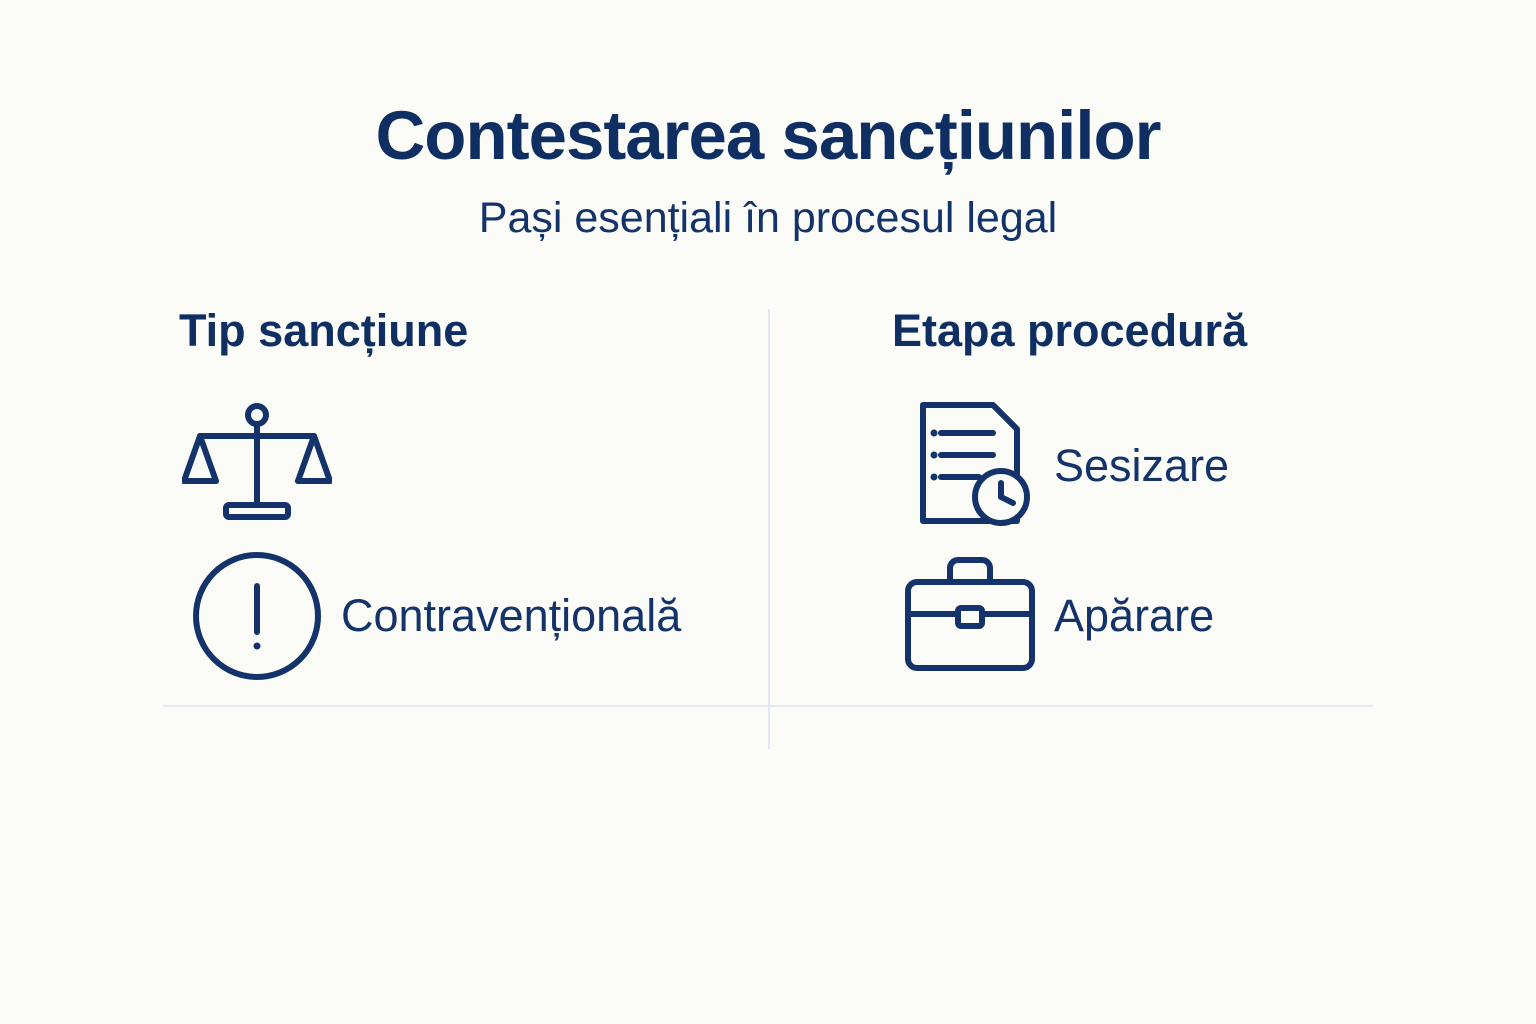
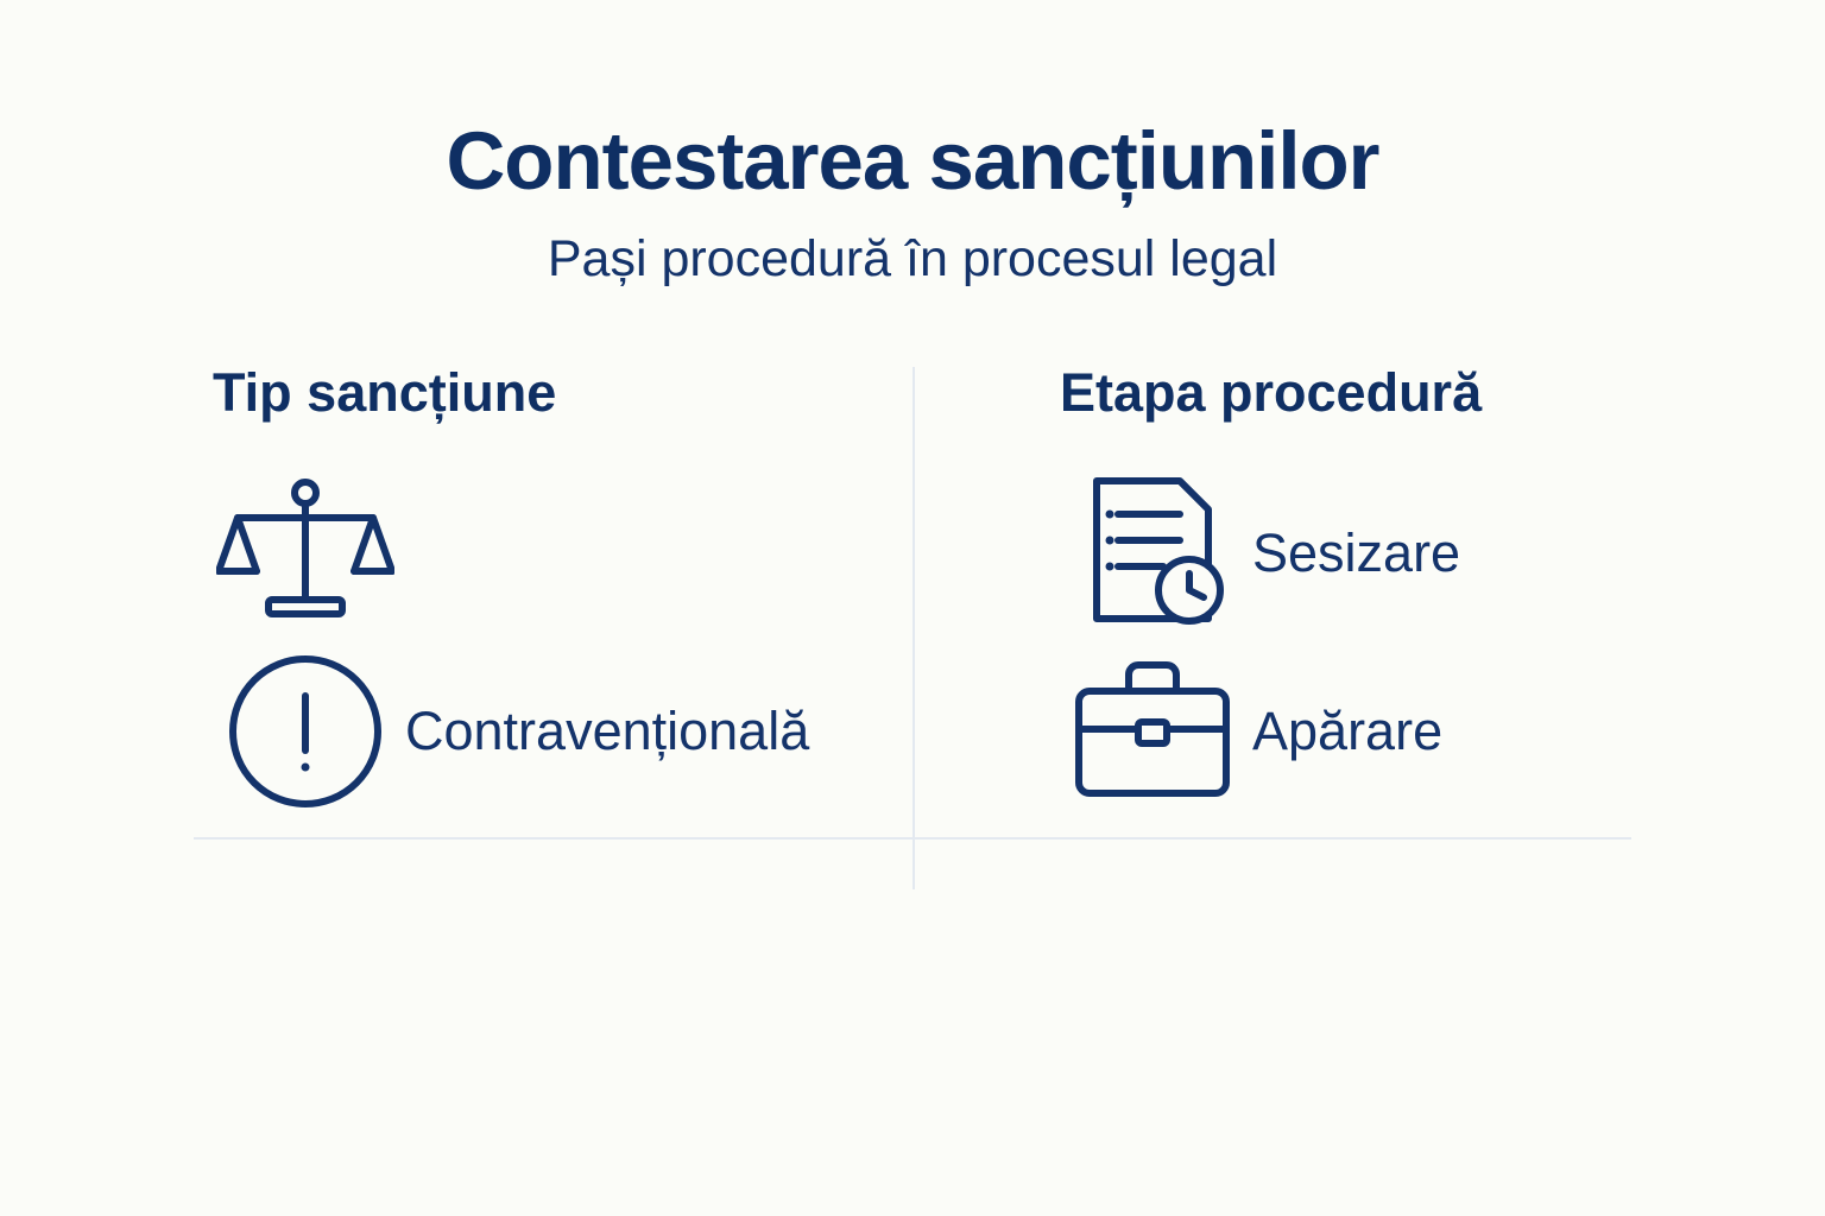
  Contestarea sancțiunilor
- Pași esențiali în procesul legal
+ Pași procedură în procesul legal
  Tip sancțiune
  Contravențională
  Etapa procedură
  Sesizare
  Apărare
